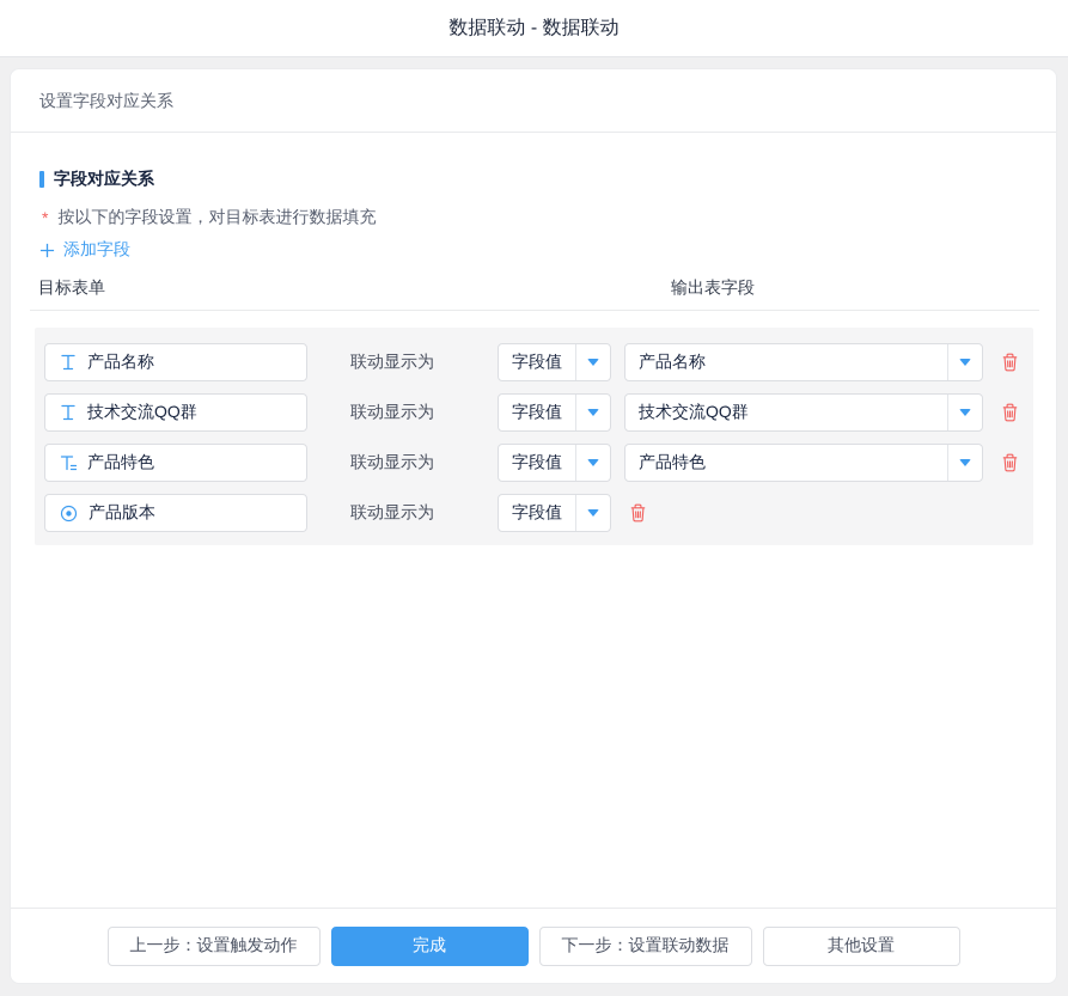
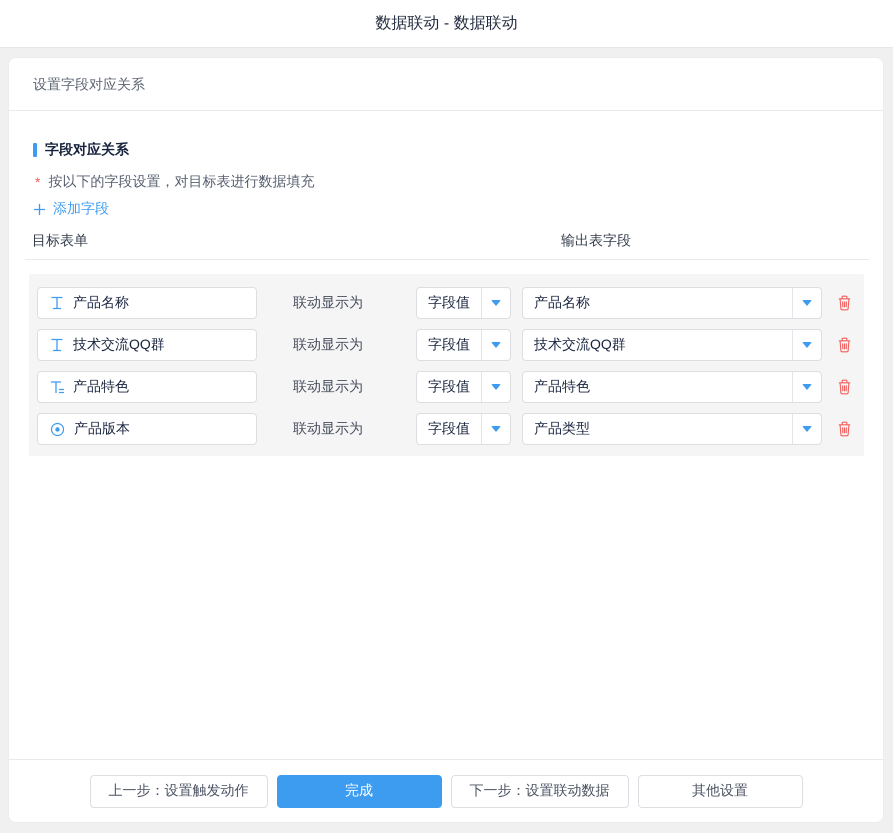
  数据联动 - 数据联动
  设置字段对应关系
  字段对应关系
  *
  按以下的字段设置，对目标表进行数据填充
  添加字段
  目标表单
  输出表字段
  产品名称
  联动显示为
  字段值
  产品名称
  技术交流QQ群
  联动显示为
  字段值
  技术交流QQ群
  产品特色
  联动显示为
  字段值
  产品特色
  产品版本
  联动显示为
  字段值
+ 产品类型
  上一步：设置触发动作
  完成
  下一步：设置联动数据
  其他设置
